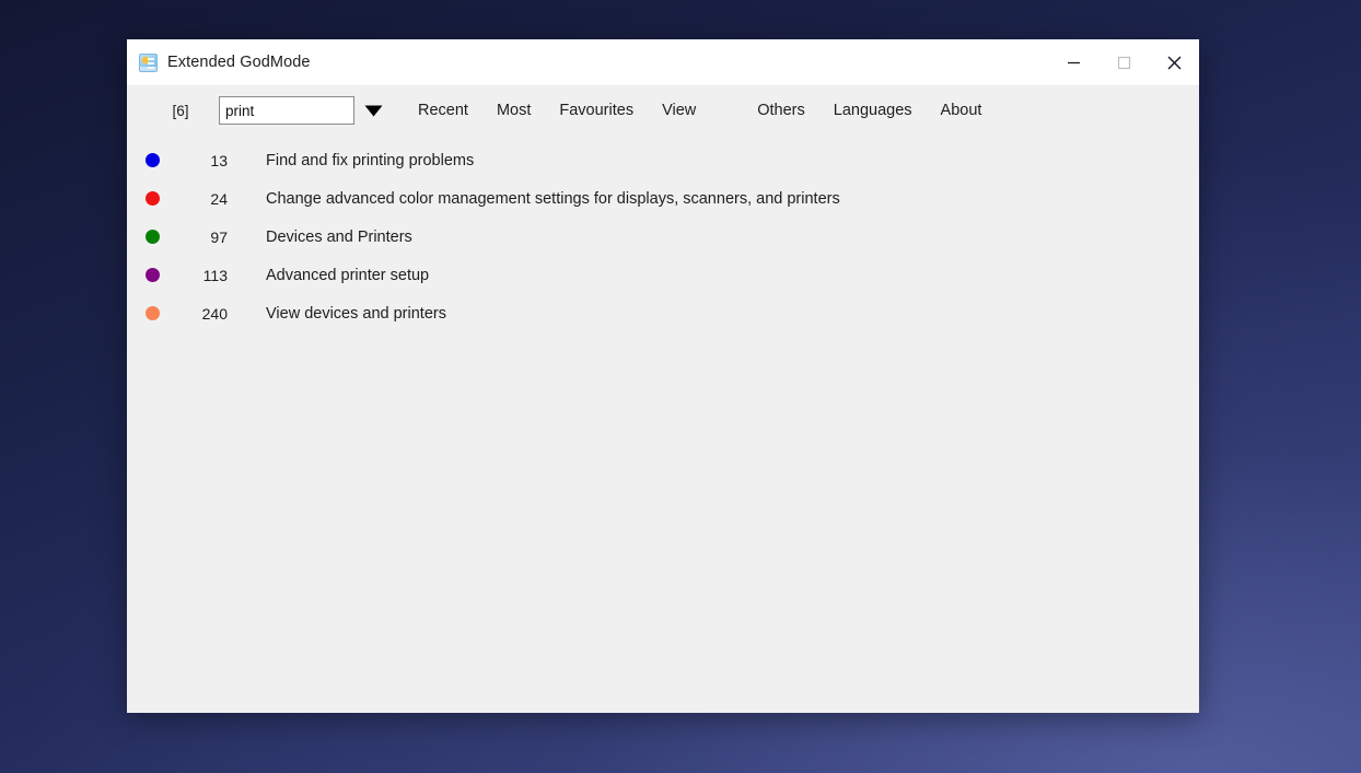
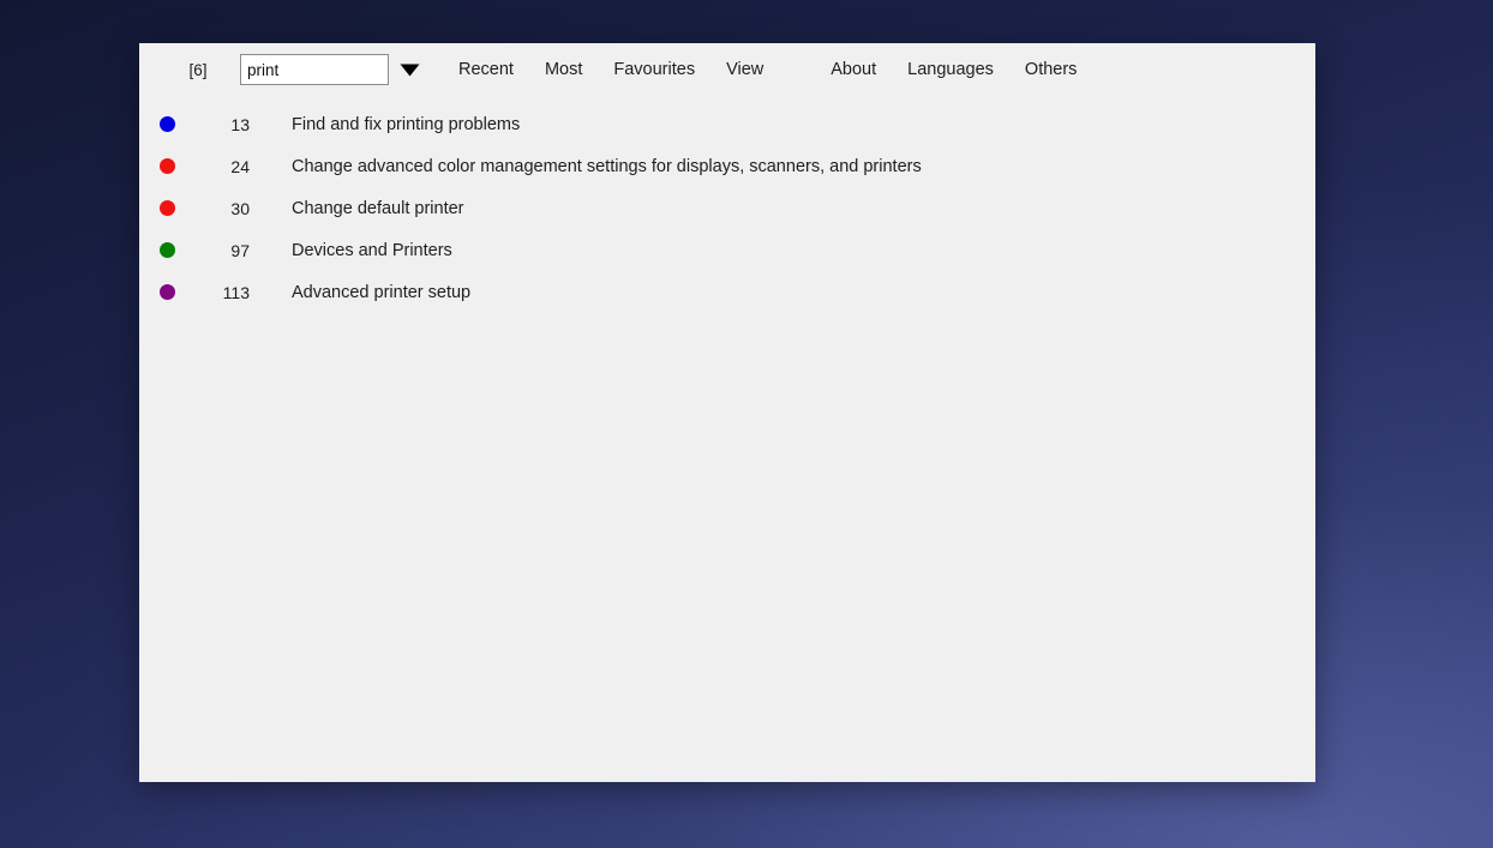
- Extended GodMode
  [6]
  print
  Recent
  Most
  Favourites
  View
- Others
+ About
  Languages
- About
+ Others
  13
  Find and fix printing problems
  24
  Change advanced color management settings for displays, scanners, and printers
+ 30
+ Change default printer
  97
  Devices and Printers
  113
  Advanced printer setup
- 240
- View devices and printers
